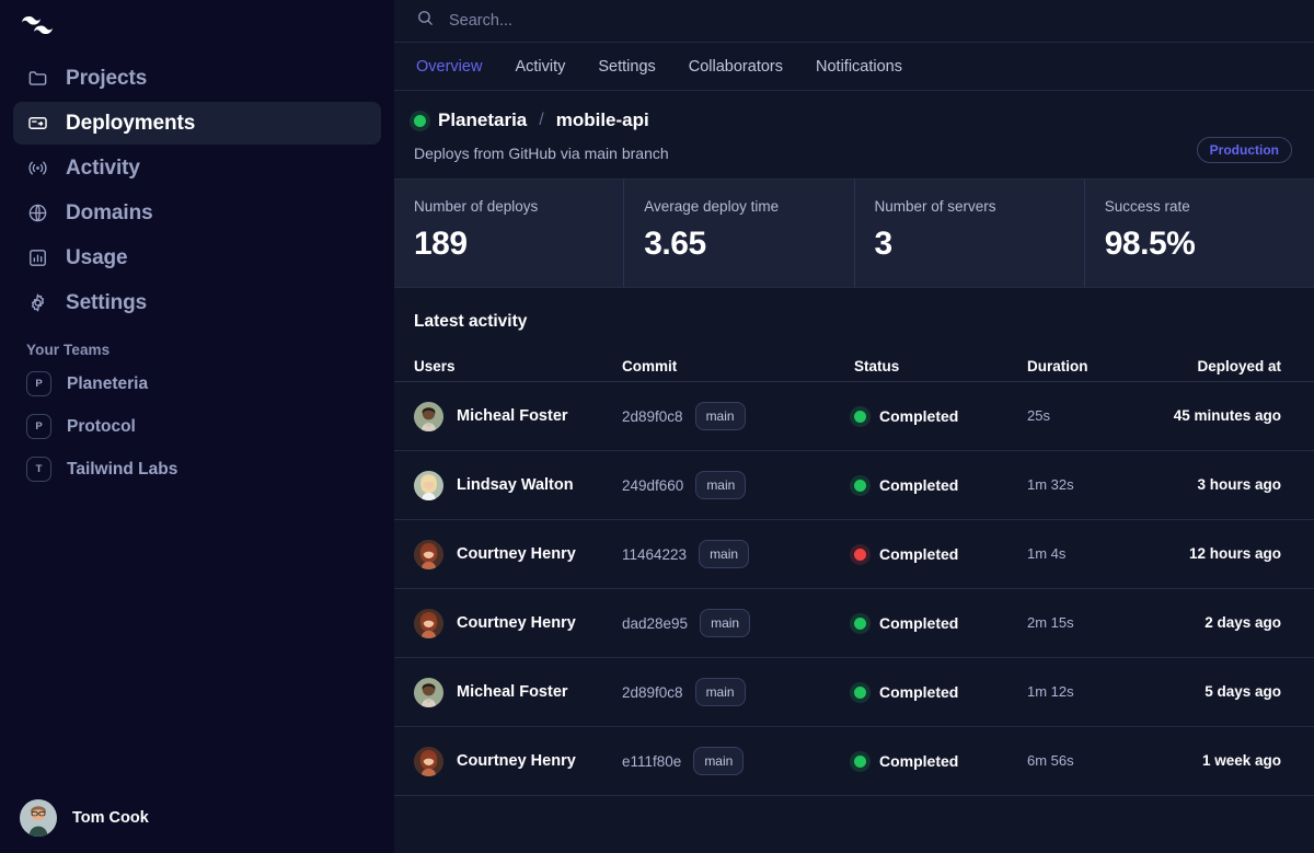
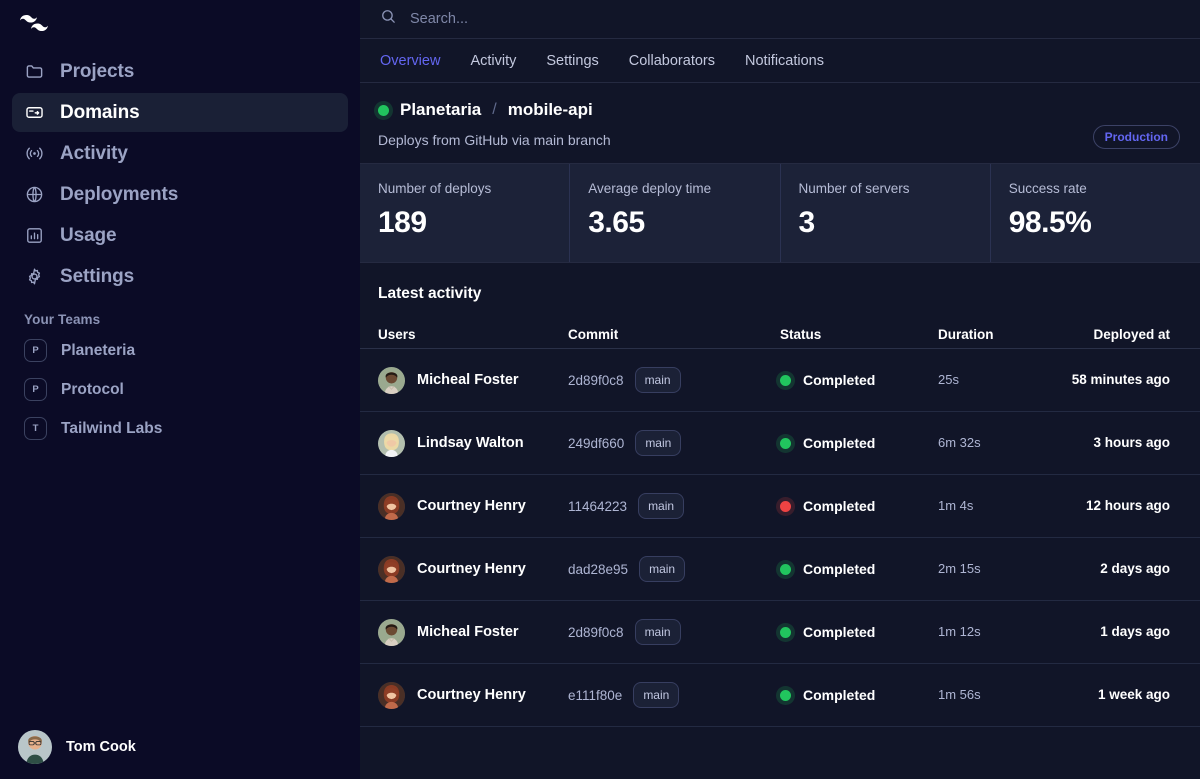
  Projects
- Deployments
+ Domains
  Activity
- Domains
+ Deployments
  Usage
  Settings
  Your Teams
  P
  Planeteria
  P
  Protocol
  T
  Tailwind Labs
  Tom Cook
  Search...
  Overview
  Activity
  Settings
  Collaborators
  Notifications
  Planetaria
  /
  mobile-api
  Deploys from GitHub via main branch
  Production
  Number of deploys
  189
  Average deploy time
  3.65
  Number of servers
  3
  Success rate
  98.5%
  Latest activity
  Users
  Commit
  Status
  Duration
  Deployed at
  Micheal Foster
  2d89f0c8
  main
  Completed
  25s
- 45 minutes ago
+ 58 minutes ago
  Lindsay Walton
  249df660
  main
  Completed
- 1m 32s
+ 6m 32s
  3 hours ago
  Courtney Henry
  11464223
  main
  Completed
  1m 4s
  12 hours ago
  Courtney Henry
  dad28e95
  main
  Completed
  2m 15s
  2 days ago
  Micheal Foster
  2d89f0c8
  main
  Completed
  1m 12s
- 5 days ago
+ 1 days ago
  Courtney Henry
  e111f80e
  main
  Completed
- 6m 56s
+ 1m 56s
  1 week ago
